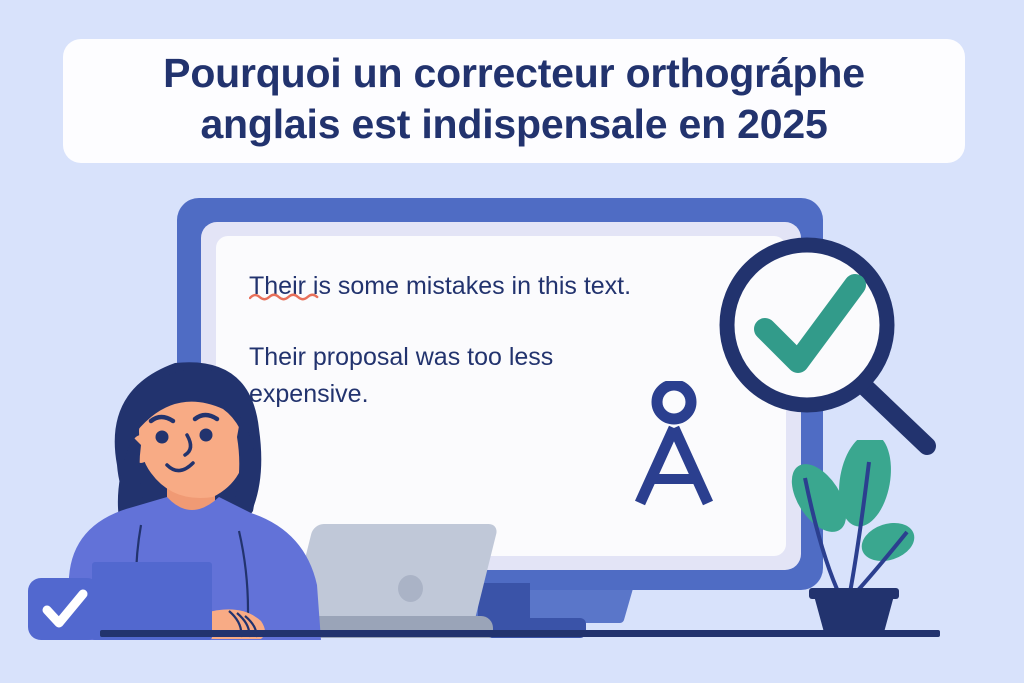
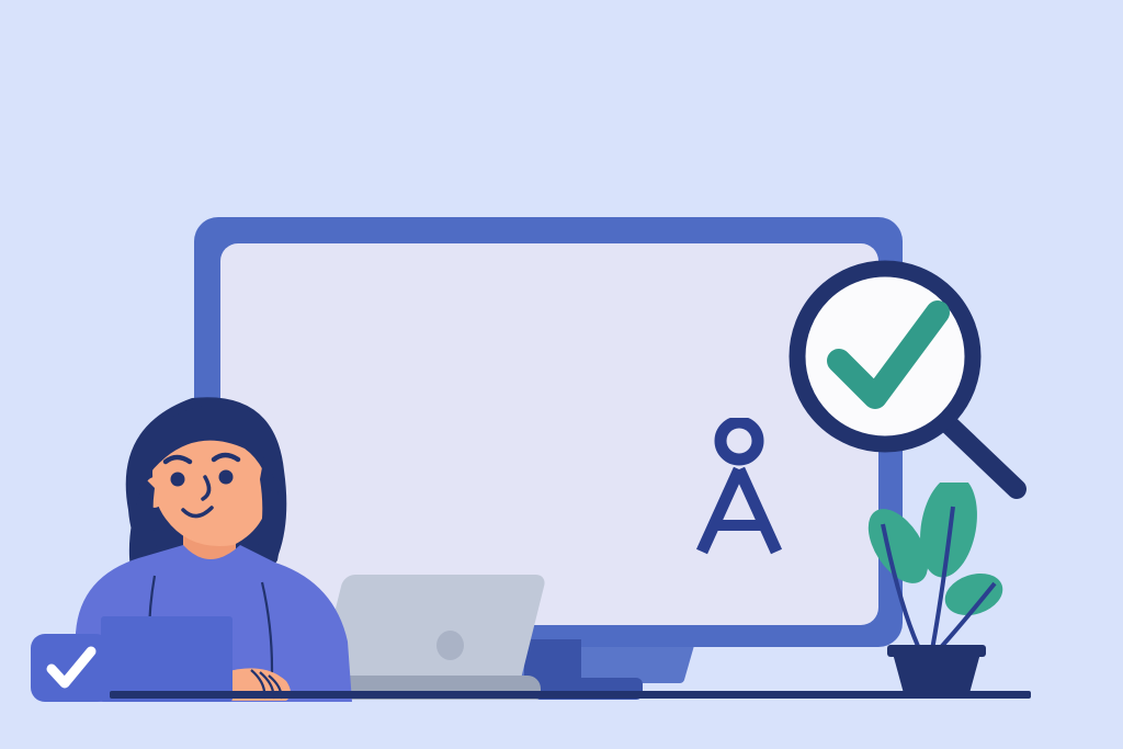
- Pourquoi un correcteur orthográphe
- anglais est indispensale en 2025
- Their is some mistakes in this text.
- Their proposal was too less expensive.
